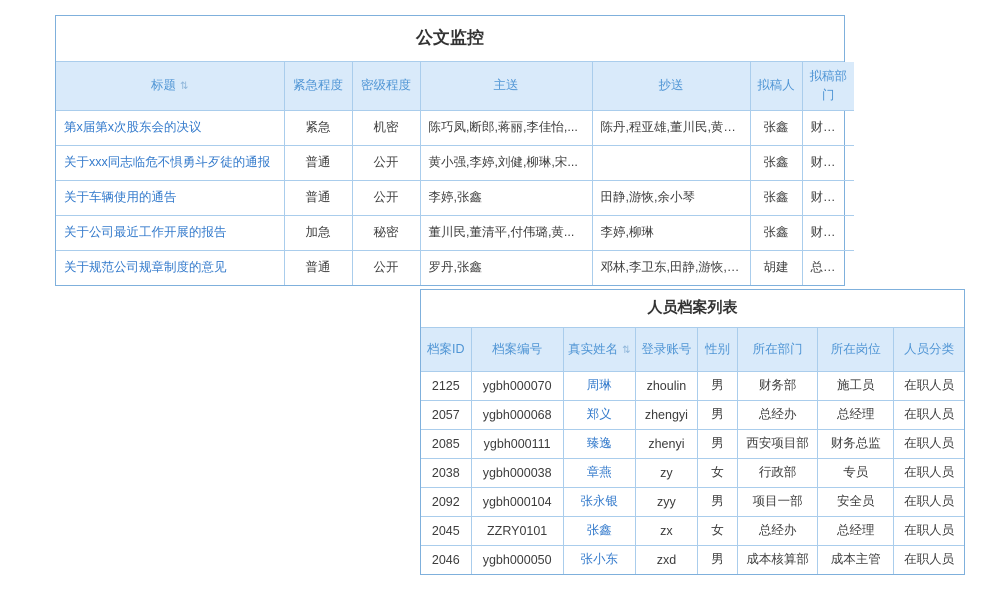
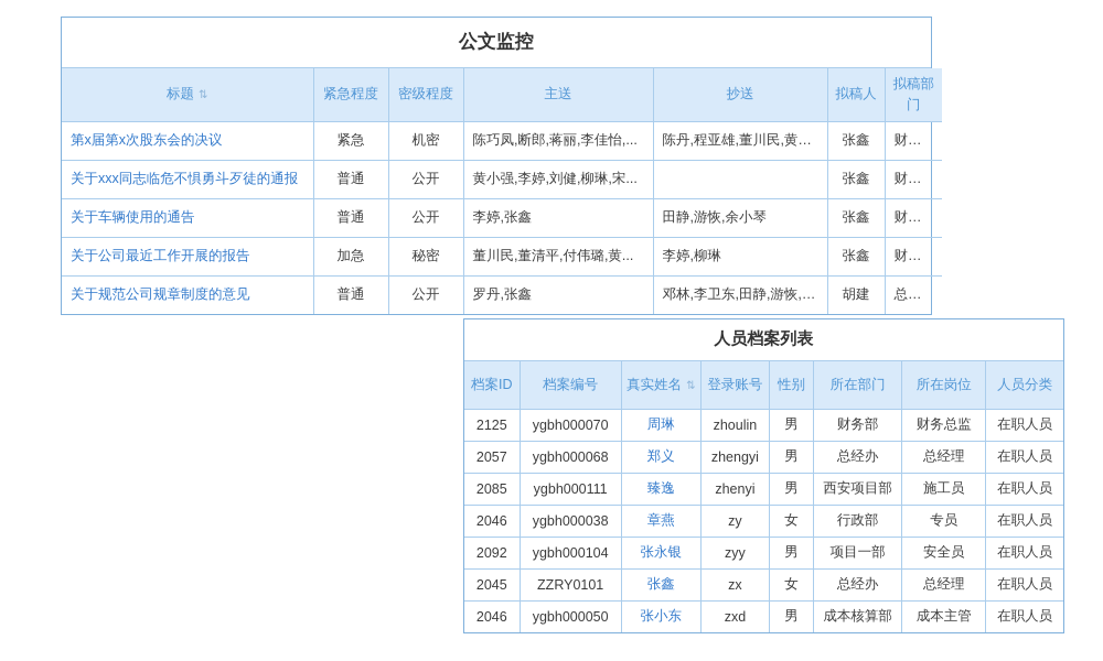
  公文监控
  标题 ⇅	紧急程度	密级程度	主送	抄送	拟稿人	拟稿部门
  第x届第x次股东会的决议	紧急	机密	陈巧凤,断郎,蒋丽,李佳怡,...	陈丹,程亚雄,董川民,黄思璐	张鑫	财务部
  关于xxx同志临危不惧勇斗歹徒的通报	普通	公开	黄小强,李婷,刘健,柳琳,宋...		张鑫	财务部
  关于车辆使用的通告	普通	公开	李婷,张鑫	田静,游恢,余小琴	张鑫	财务部
  关于公司最近工作开展的报告	加急	秘密	董川民,董清平,付伟璐,黄...	李婷,柳琳	张鑫	财务部
  关于规范公司规章制度的意见	普通	公开	罗丹,张鑫	邓林,李卫东,田静,游恢,余...	胡建	总经办
  人员档案列表
  档案ID	档案编号	真实姓名 ⇅	登录账号	性别	所在部门	所在岗位	人员分类
- 2125	ygbh000070	周琳	zhoulin	男	财务部	施工员	在职人员
+ 2125	ygbh000070	周琳	zhoulin	男	财务部	财务总监	在职人员
  2057	ygbh000068	郑义	zhengyi	男	总经办	总经理	在职人员
- 2085	ygbh000111	臻逸	zhenyi	男	西安项目部	财务总监	在职人员
+ 2085	ygbh000111	臻逸	zhenyi	男	西安项目部	施工员	在职人员
- 2038	ygbh000038	章燕	zy	女	行政部	专员	在职人员
+ 2046	ygbh000038	章燕	zy	女	行政部	专员	在职人员
  2092	ygbh000104	张永银	zyy	男	项目一部	安全员	在职人员
  2045	ZZRY0101	张鑫	zx	女	总经办	总经理	在职人员
  2046	ygbh000050	张小东	zxd	男	成本核算部	成本主管	在职人员
